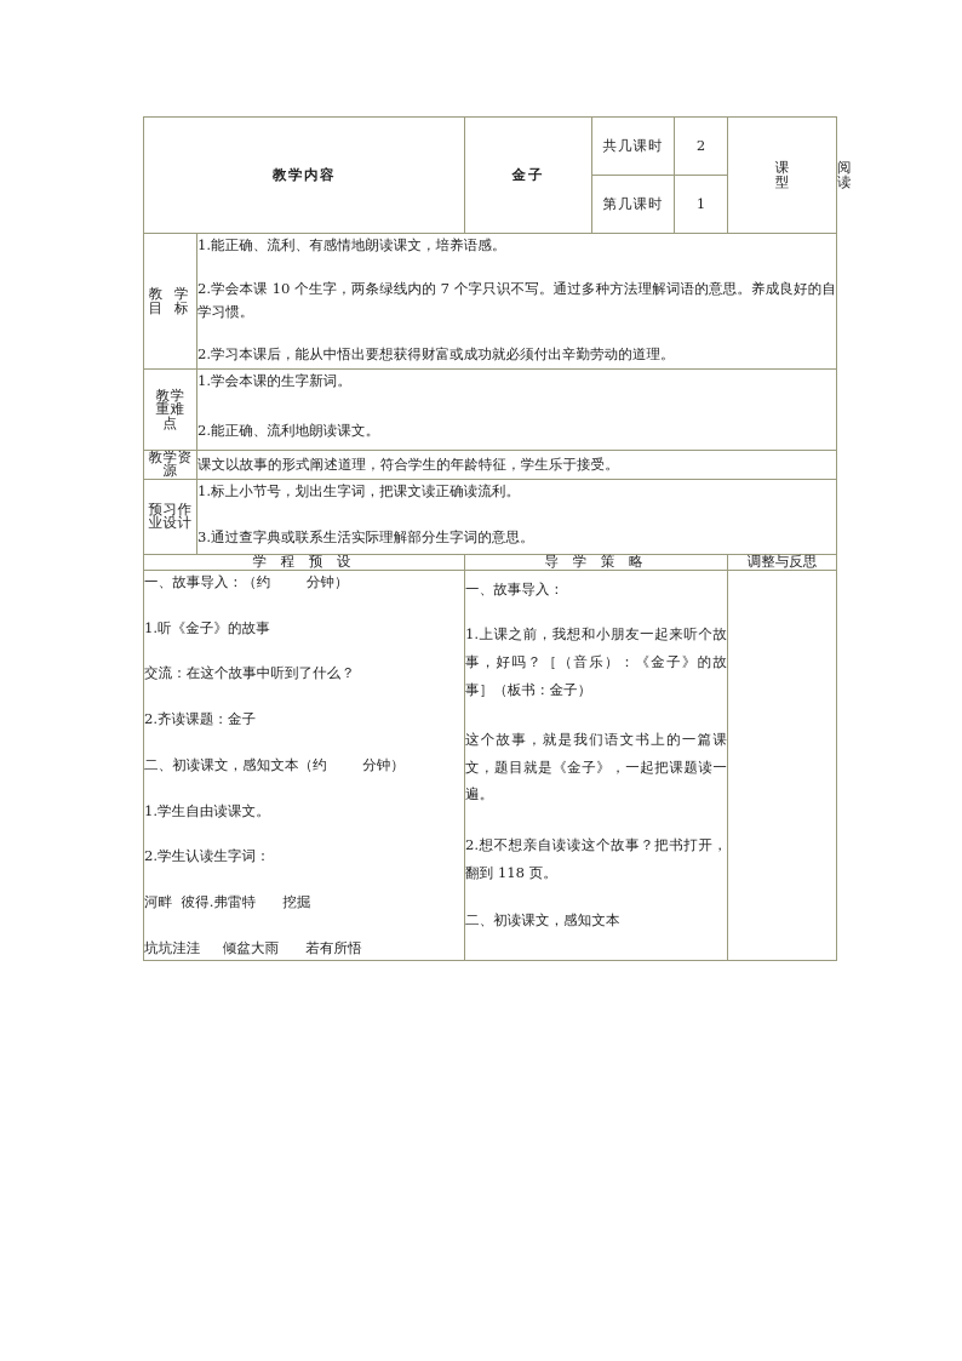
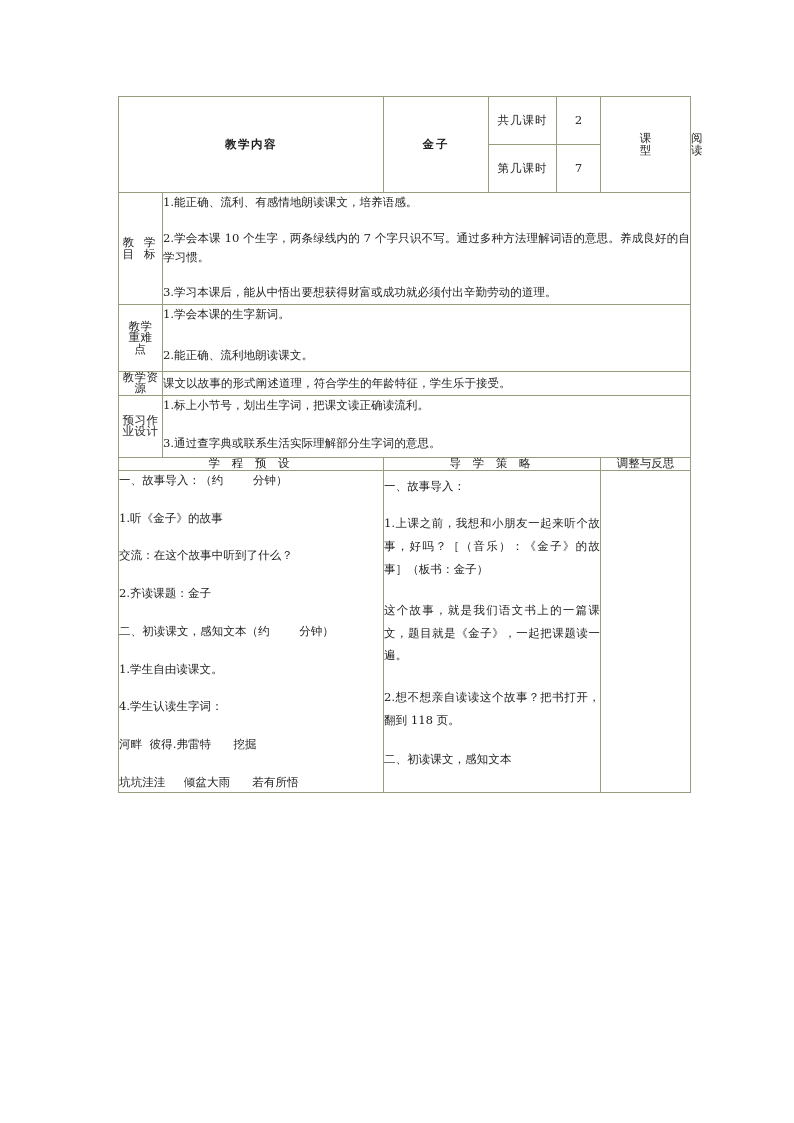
  教学内容	金子	共几课时	2	课 型	阅读
- 第几课时	1
+ 第几课时	7
- 教 学 目 标	1.能正确、流利、有感情地朗读课文，培养语感。 2.学会本课 10 个生字，两条绿线内的 7 个字只识不写。通过多种方法理解词语的意思。养成良好的自学习惯。 2.学习本课后，能从中悟出要想获得财富或成功就必须付出辛勤劳动的道理。
+ 教 学 目 标	1.能正确、流利、有感情地朗读课文，培养语感。 2.学会本课 10 个生字，两条绿线内的 7 个字只识不写。通过多种方法理解词语的意思。养成良好的自学习惯。 3.学习本课后，能从中悟出要想获得财富或成功就必须付出辛勤劳动的道理。
  教学 重难 点	1.学会本课的生字新词。 2.能正确、流利地朗读课文。
  教学资 源	课文以故事的形式阐述道理，符合学生的年龄特征，学生乐于接受。
  预习作 业设计	1.标上小节号，划出生字词，把课文读正确读流利。 3.通过查字典或联系生活实际理解部分生字词的意思。
  学 程 预 设	导 学 策 略	调整与反思
- 一、故事导入：（约 分钟） 1.听《金子》的故事 交流：在这个故事中听到了什么？ 2.齐读课题：金子 二、初读课文，感知文本（约 分钟） 1.学生自由读课文。 2.学生认读生字词： 河畔 彼得.弗雷特 挖掘 坑坑洼洼 倾盆大雨 若有所悟	一、故事导入： 1.上课之前，我想和小朋友一起来听个故事，好吗？［（音乐）：《金子》的故事］（板书：金子） 这个故事，就是我们语文书上的一篇课文，题目就是《金子》，一起把课题读一遍。 2.想不想亲自读读这个故事？把书打开，翻到 118 页。 二、初读课文，感知文本
+ 一、故事导入：（约 分钟） 1.听《金子》的故事 交流：在这个故事中听到了什么？ 2.齐读课题：金子 二、初读课文，感知文本（约 分钟） 1.学生自由读课文。 4.学生认读生字词： 河畔 彼得.弗雷特 挖掘 坑坑洼洼 倾盆大雨 若有所悟	一、故事导入： 1.上课之前，我想和小朋友一起来听个故事，好吗？［（音乐）：《金子》的故事］（板书：金子） 这个故事，就是我们语文书上的一篇课文，题目就是《金子》，一起把课题读一遍。 2.想不想亲自读读这个故事？把书打开，翻到 118 页。 二、初读课文，感知文本
